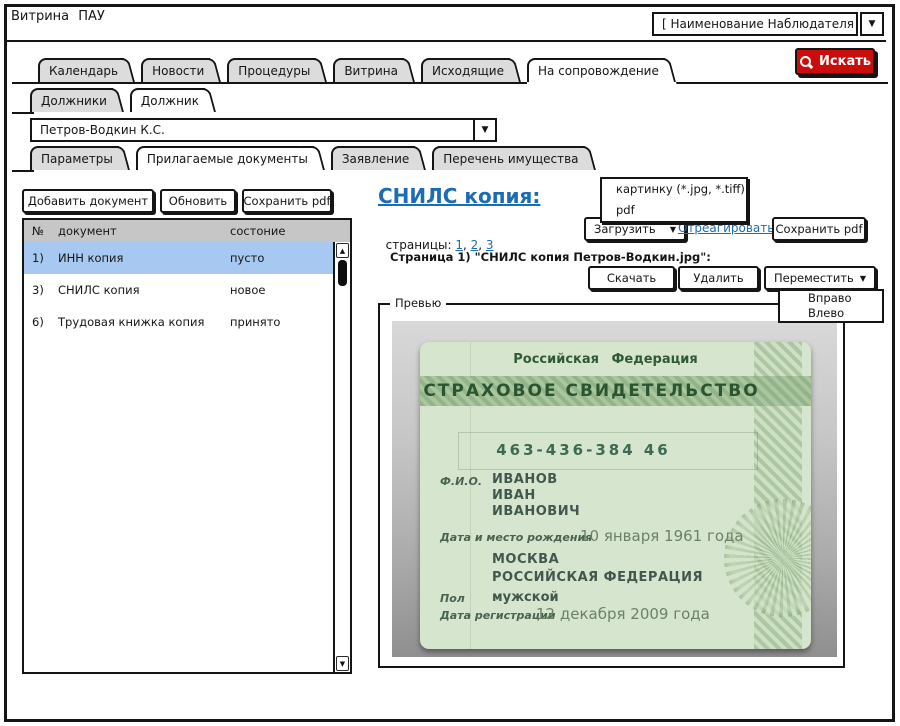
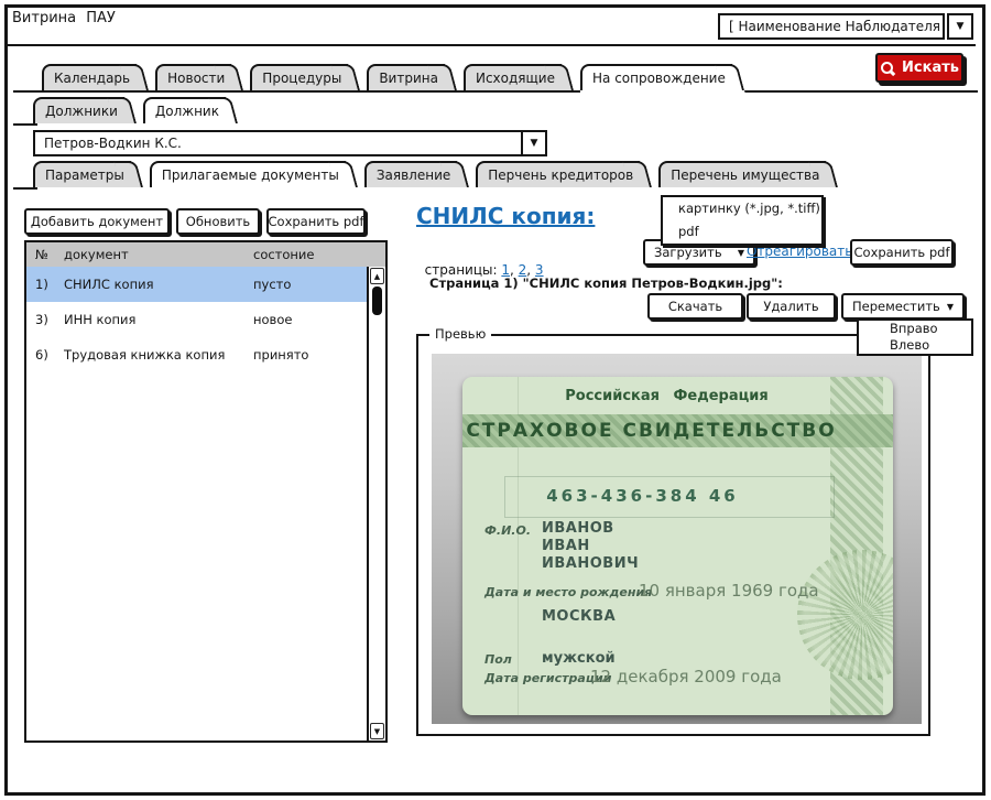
  Витрина ПАУ
  [ Наименование Наблюдателя
  ▼
  Искать
  Календарь
  Новости
  Процедуры
  Витрина
  Исходящие
  На сопровождение
  Должники
  Должник
  Петров-Водкин К.С.
  ▼
  Параметры
  Прилагаемые документы
  Заявление
+ Перчень кредиторов
  Перечень имущества
  Добавить документ
  Обновить
  Сохранить pdf
  №
  документ
  состоние
  1)
- ИНН копия
+ СНИЛС копия
  пусто
  3)
- СНИЛС копия
+ ИНН копия
  новое
  6)
  Трудовая книжка копия
  принято
  ▲
  ▼
  СНИЛС копия:
  страницы: 1, 2, 3
  картинку (*.jpg, *.tiff)
  pdf
  Загрузить
  ▼
  Отреагировать
  Сохранить pdf
  Страница 1) "СНИЛС копия Петров-Водкин.jpg":
  Скачать
  Удалить
  Переместить
  ▼
  Вправо
  Влево
  Превью
  Российская Федерация
  СТРАХОВОЕ СВИДЕТЕЛЬСТВО
  463-436-384 46
  Ф.И.О.
  ИВАНОВ
  ИВАН
  ИВАНОВИЧ
  Дата и место рождения
- 10 января 1961 года
+ 10 января 1969 года
  МОСКВА
- РОССИЙСКАЯ ФЕДЕРАЦИЯ
  Пол
  мужской
  Дата регистрации
  12 декабря 2009 года
